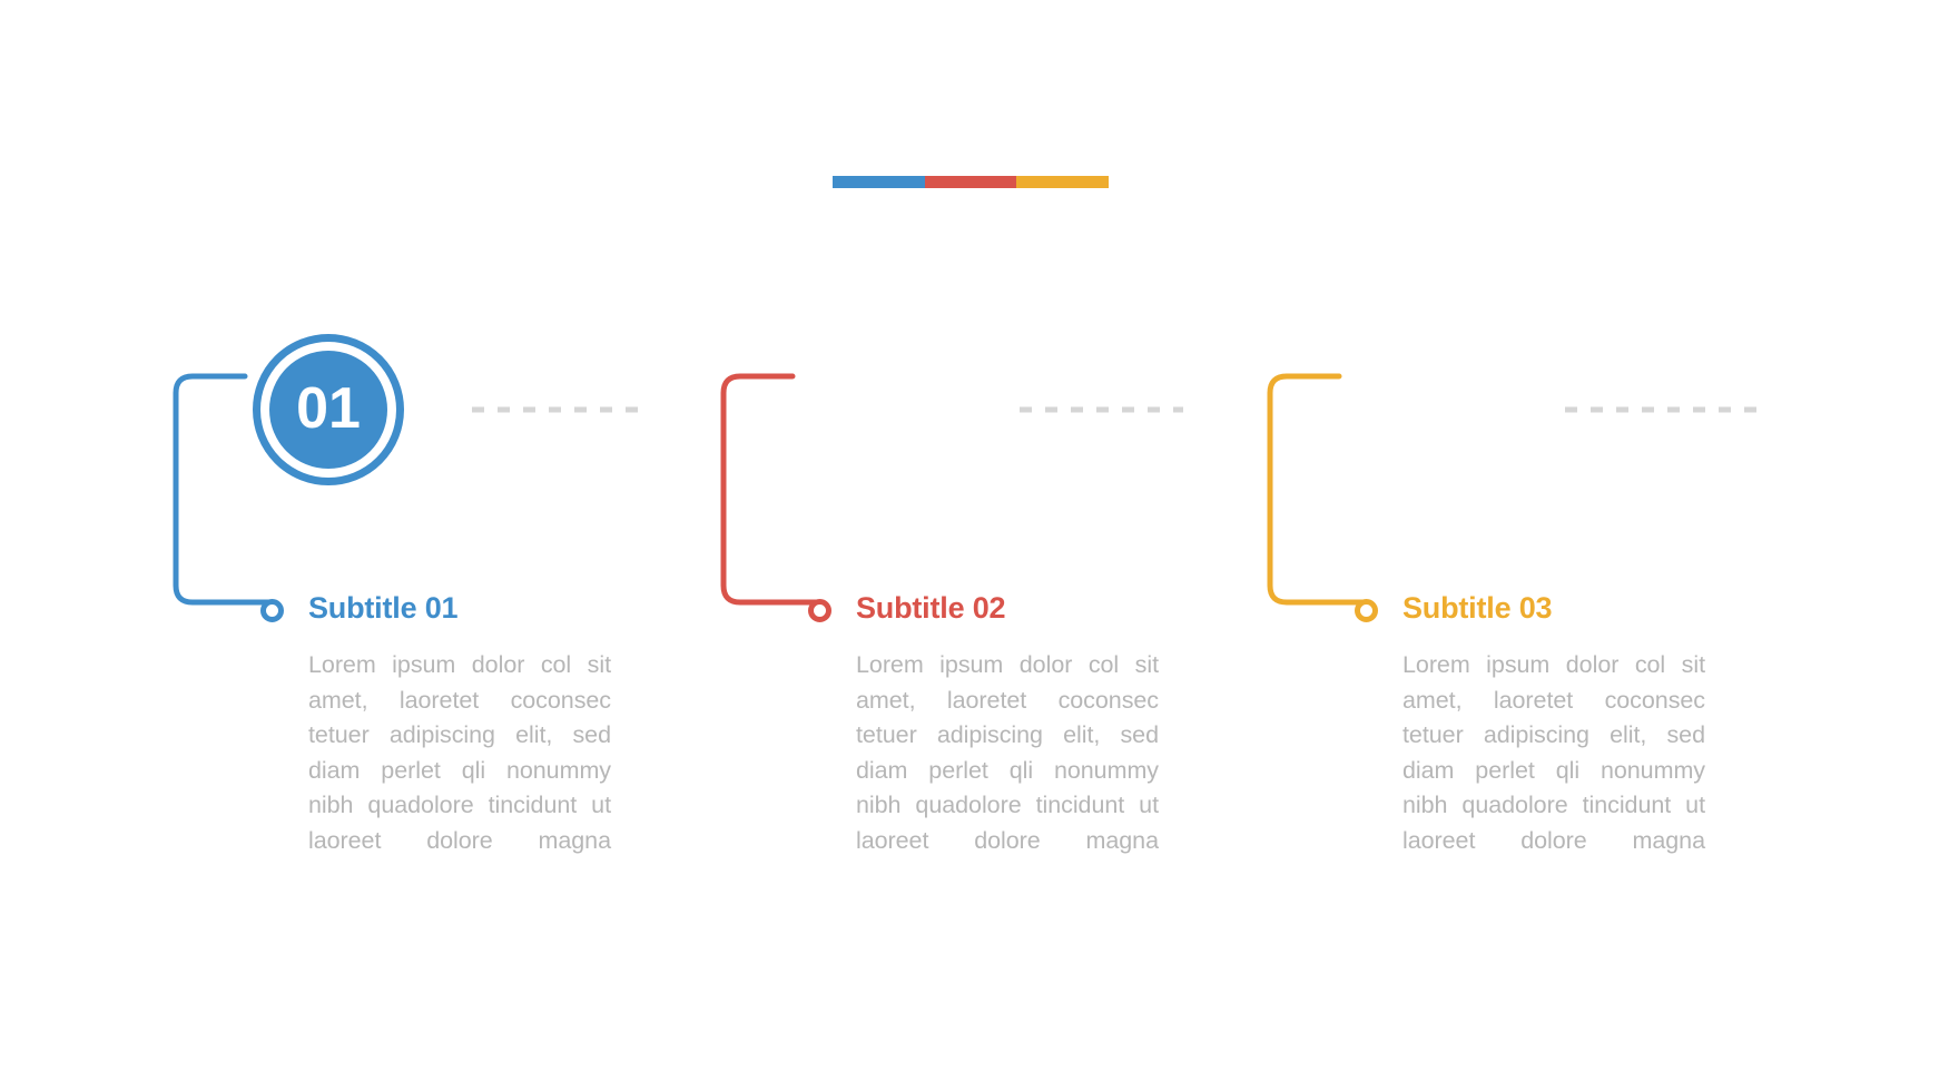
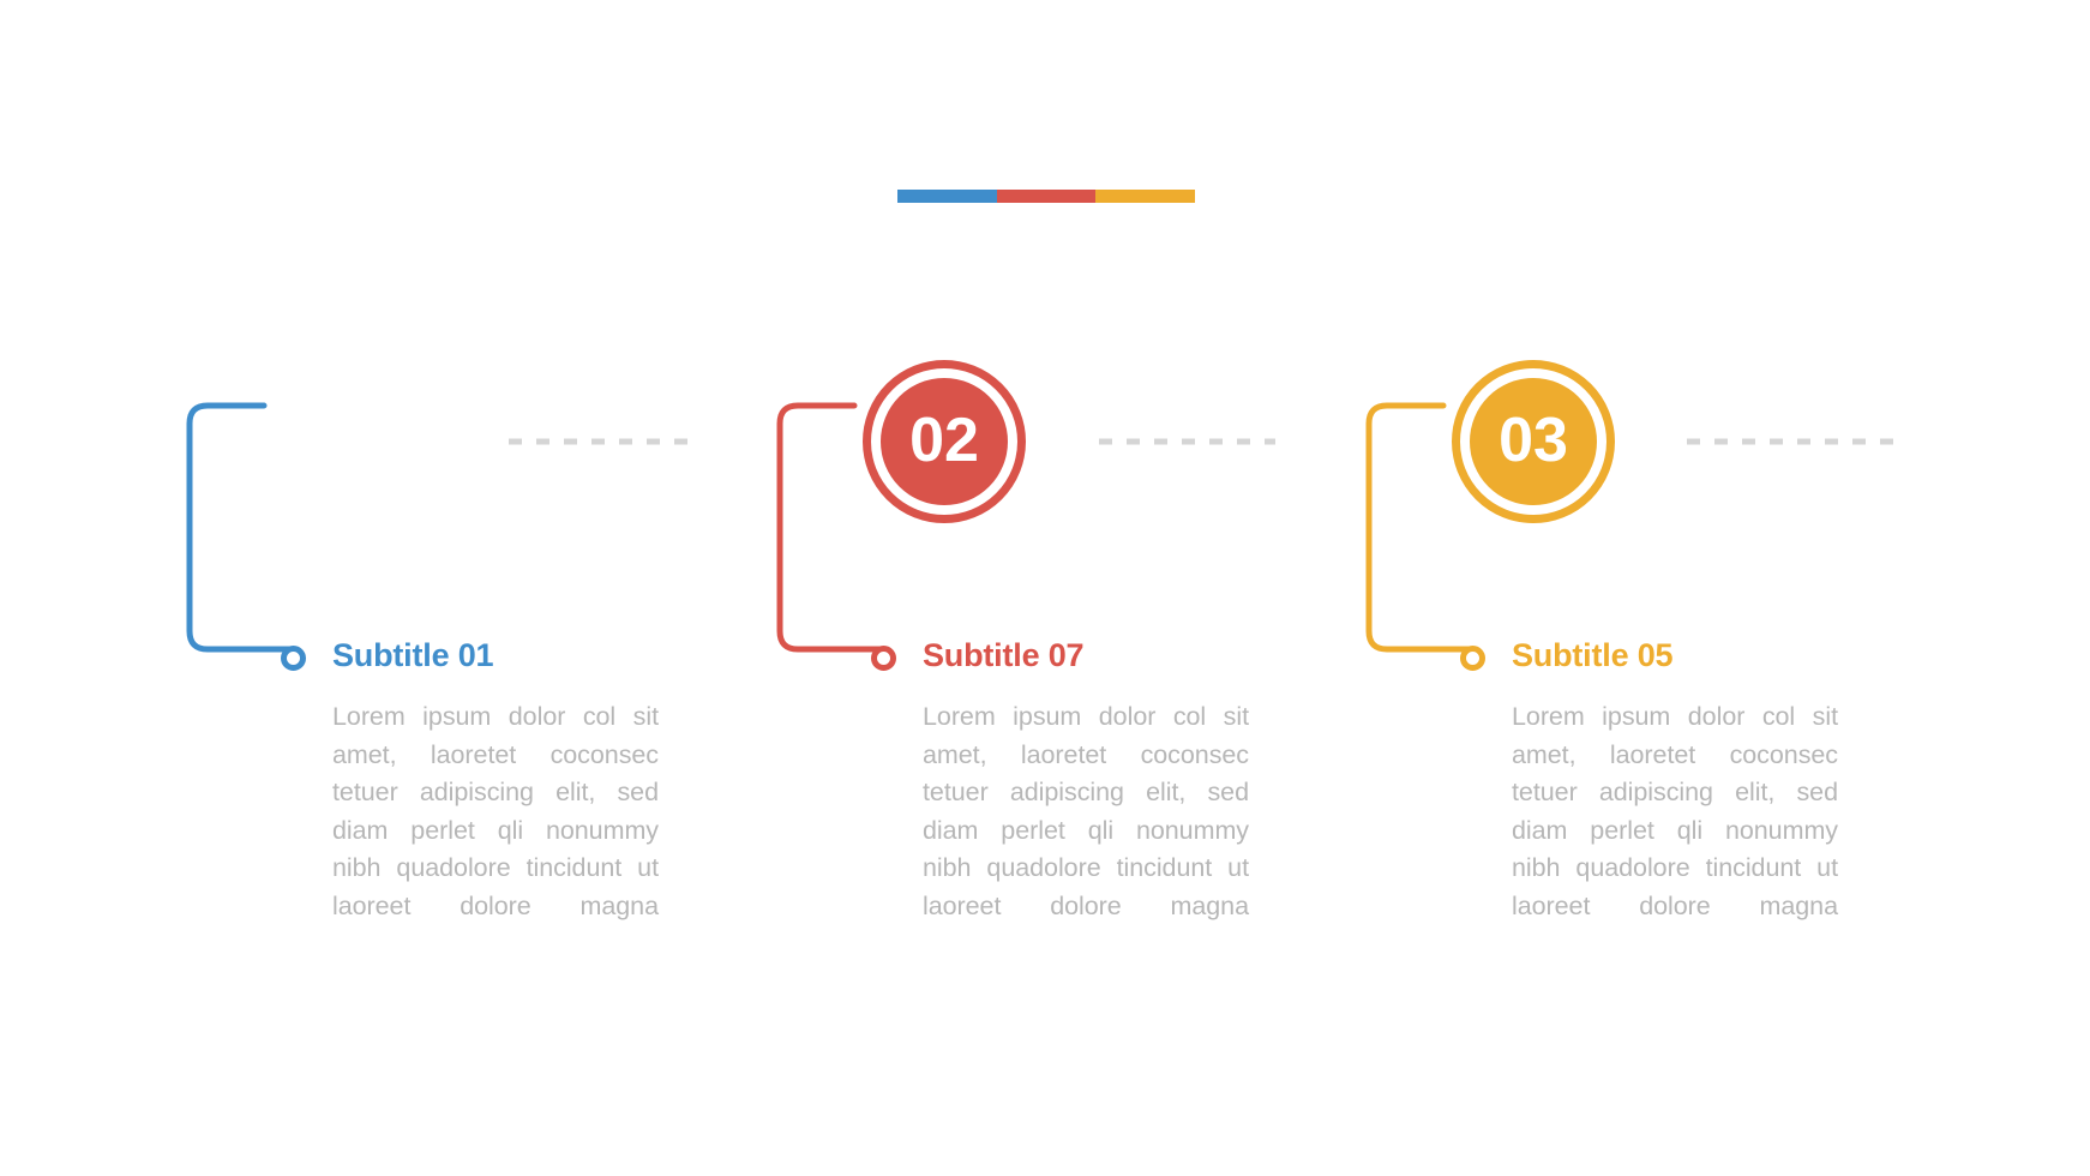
- 01
  Subtitle 01
  Lorem ipsum dolor col sit amet, laoretet coconsec tetuer adipiscing elit, sed diam perlet qli nonummy nibh quadolore tincidunt ut laoreet dolore magna
+ 02
- Subtitle 02
+ Subtitle 07
  Lorem ipsum dolor col sit amet, laoretet coconsec tetuer adipiscing elit, sed diam perlet qli nonummy nibh quadolore tincidunt ut laoreet dolore magna
+ 03
- Subtitle 03
+ Subtitle 05
  Lorem ipsum dolor col sit amet, laoretet coconsec tetuer adipiscing elit, sed diam perlet qli nonummy nibh quadolore tincidunt ut laoreet dolore magna
